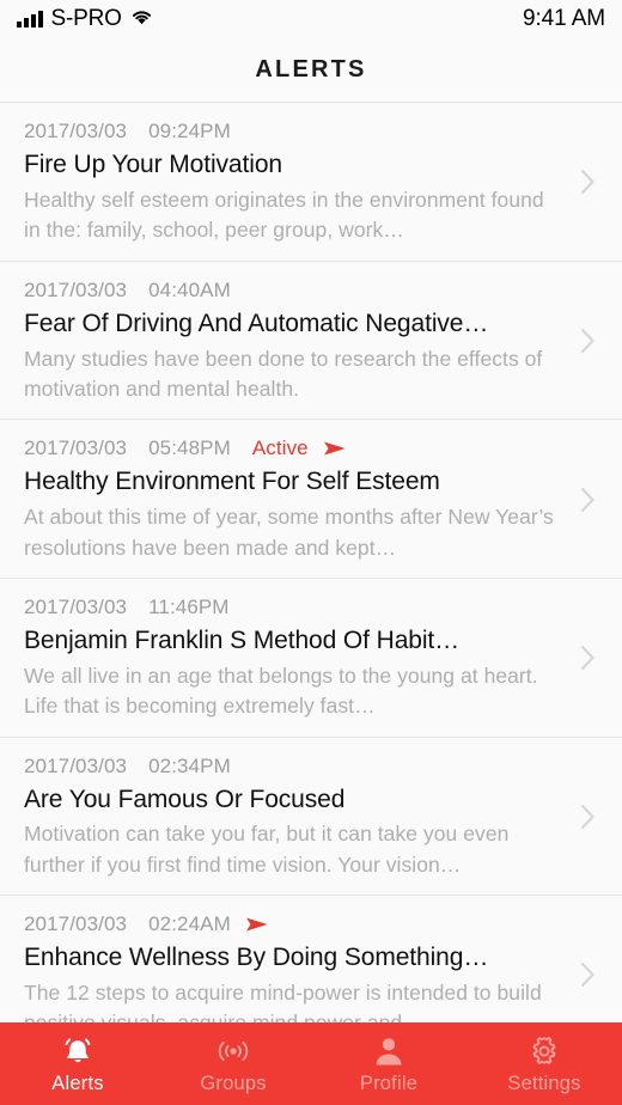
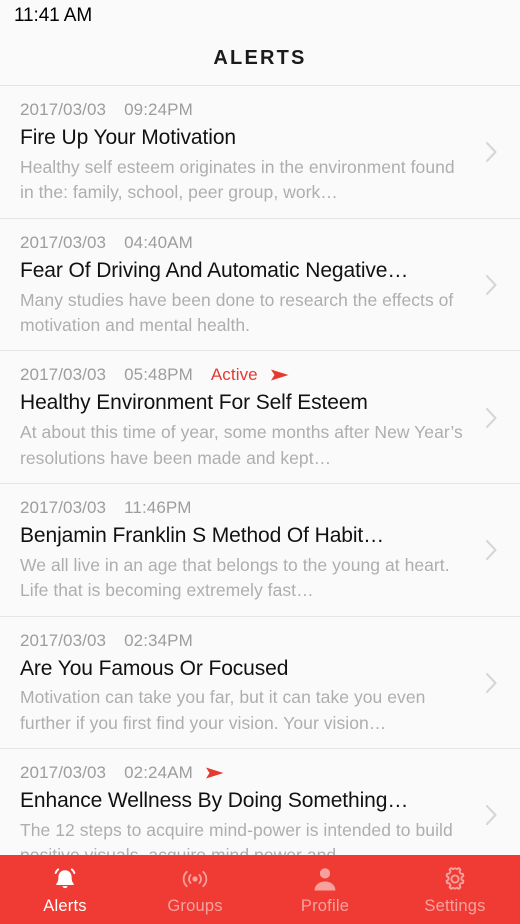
- S-PRO
- 9:41 AM
+ 11:41 AM
  ALERTS
  2017/03/03
  09:24PM
  Fire Up Your Motivation
  Healthy self esteem originates in the environment found in the: family, school, peer group, work…
  2017/03/03
  04:40AM
  Fear Of Driving And Automatic Negative…
  Many studies have been done to research the effects of motivation and mental health.
  2017/03/03
  05:48PM
  Active
  Healthy Environment For Self Esteem
  At about this time of year, some months after New Year’s resolutions have been made and kept…
  2017/03/03
  11:46PM
  Benjamin Franklin S Method Of Habit…
  We all live in an age that belongs to the young at heart. Life that is becoming extremely fast…
  2017/03/03
  02:34PM
  Are You Famous Or Focused
- Motivation can take you far, but it can take you even further if you first find time vision. Your vision…
+ Motivation can take you far, but it can take you even further if you first find your vision. Your vision…
  2017/03/03
  02:24AM
  Enhance Wellness By Doing Something…
  Alerts
  Groups
  Profile
  Settings
